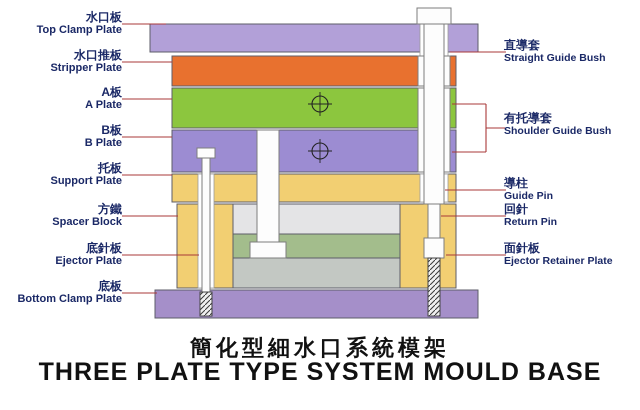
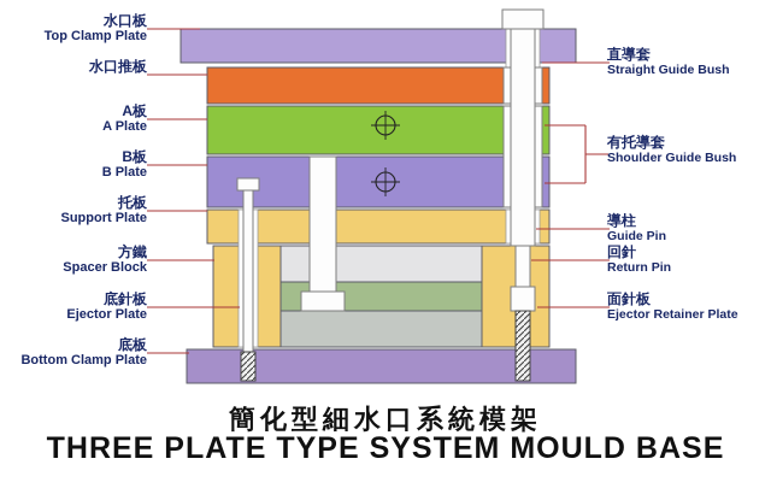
  水口板
  Top Clamp Plate
  水口推板
- Stripper Plate
  A板
  A Plate
  B板
  B Plate
  托板
  Support Plate
  方鐵
  Spacer Block
  底針板
  Ejector Plate
  底板
  Bottom Clamp Plate
  直導套
  Straight Guide Bush
  有托導套
  Shoulder Guide Bush
  導柱
  Guide Pin
  回針
  Return Pin
  面針板
  Ejector Retainer Plate
  簡化型細水口系統模架
  THREE PLATE TYPE SYSTEM MOULD BASE
